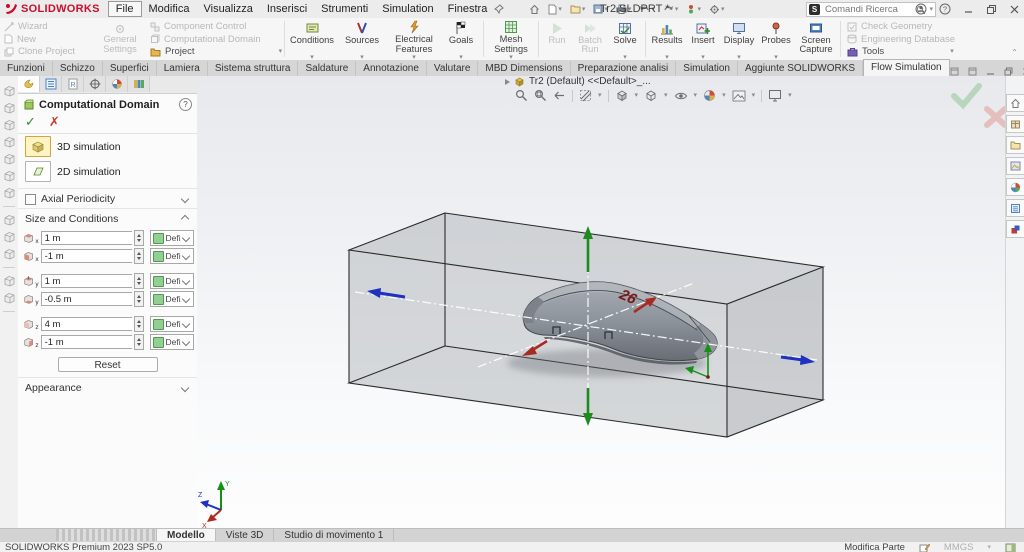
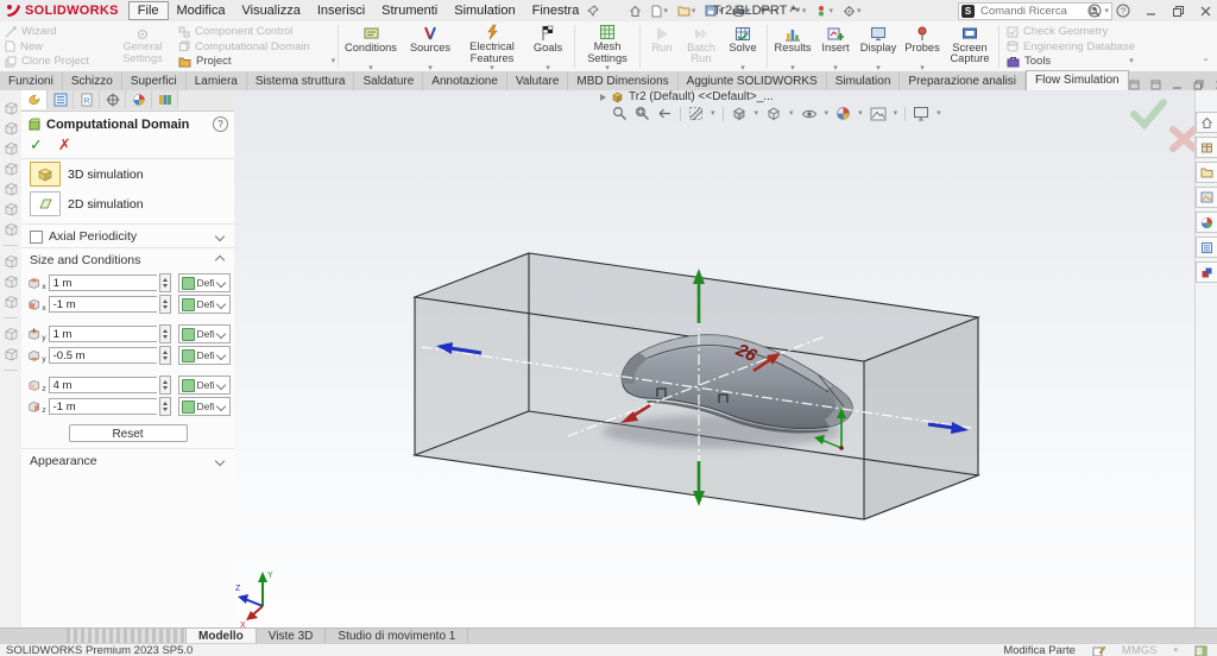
  SOLIDWORKS
  File
  Modifica
  Visualizza
  Inserisci
  Strumenti
  Simulation
  Finestra
  ▾
  ▾
  ▾
  ▾
  ▾
  ▾
  ▾
  ▾
  Tr2.SLDPRT *
  S
  Comandi Ricerca
  ▾
  ?
  Wizard
  New
  Clone Project
  General Settings
  Component Control
  Computational Domain
  Project
  ▾
  Conditions
  ▾
  Sources
  ▾
  Electrical Features
  ▾
  Goals
  ▾
  Mesh Settings
  ▾
  Run
  Batch Run
  Solve
  ▾
  Results
  ▾
  Insert
  ▾
  Display
  ▾
  Probes
  ▾
  Screen Capture
  Check Geometry
  Engineering Database
  Tools
  ▾
  ⌃
  Funzioni
  Schizzo
  Superfici
  Lamiera
  Sistema struttura
  Saldature
  Annotazione
  Valutare
  MBD Dimensions
- Preparazione analisi
+ Aggiunte SOLIDWORKS
  Simulation
- Aggiunte SOLIDWORKS
+ Preparazione analisi
  Flow Simulation
  Computational Domain
  ?
  ✓
  ✗
  3D simulation
  2D simulation
  Axial Periodicity
  Size and Conditions
  1 m
  Defi
  -1 m
  Defi
  1 m
  Defi
  -0.5 m
  Defi
  4 m
  Defi
  -1 m
  Defi
  Reset
  Appearance
  Tr2 (Default) <<Default>_...
  ▾
  ▾
  ▾
  ▾
  ▾
  ▾
  ▾
  Modello
  Viste 3D
  Studio di movimento 1
  SOLIDWORKS Premium 2023 SP5.0
  Modifica Parte
  MMGS
  ▾
